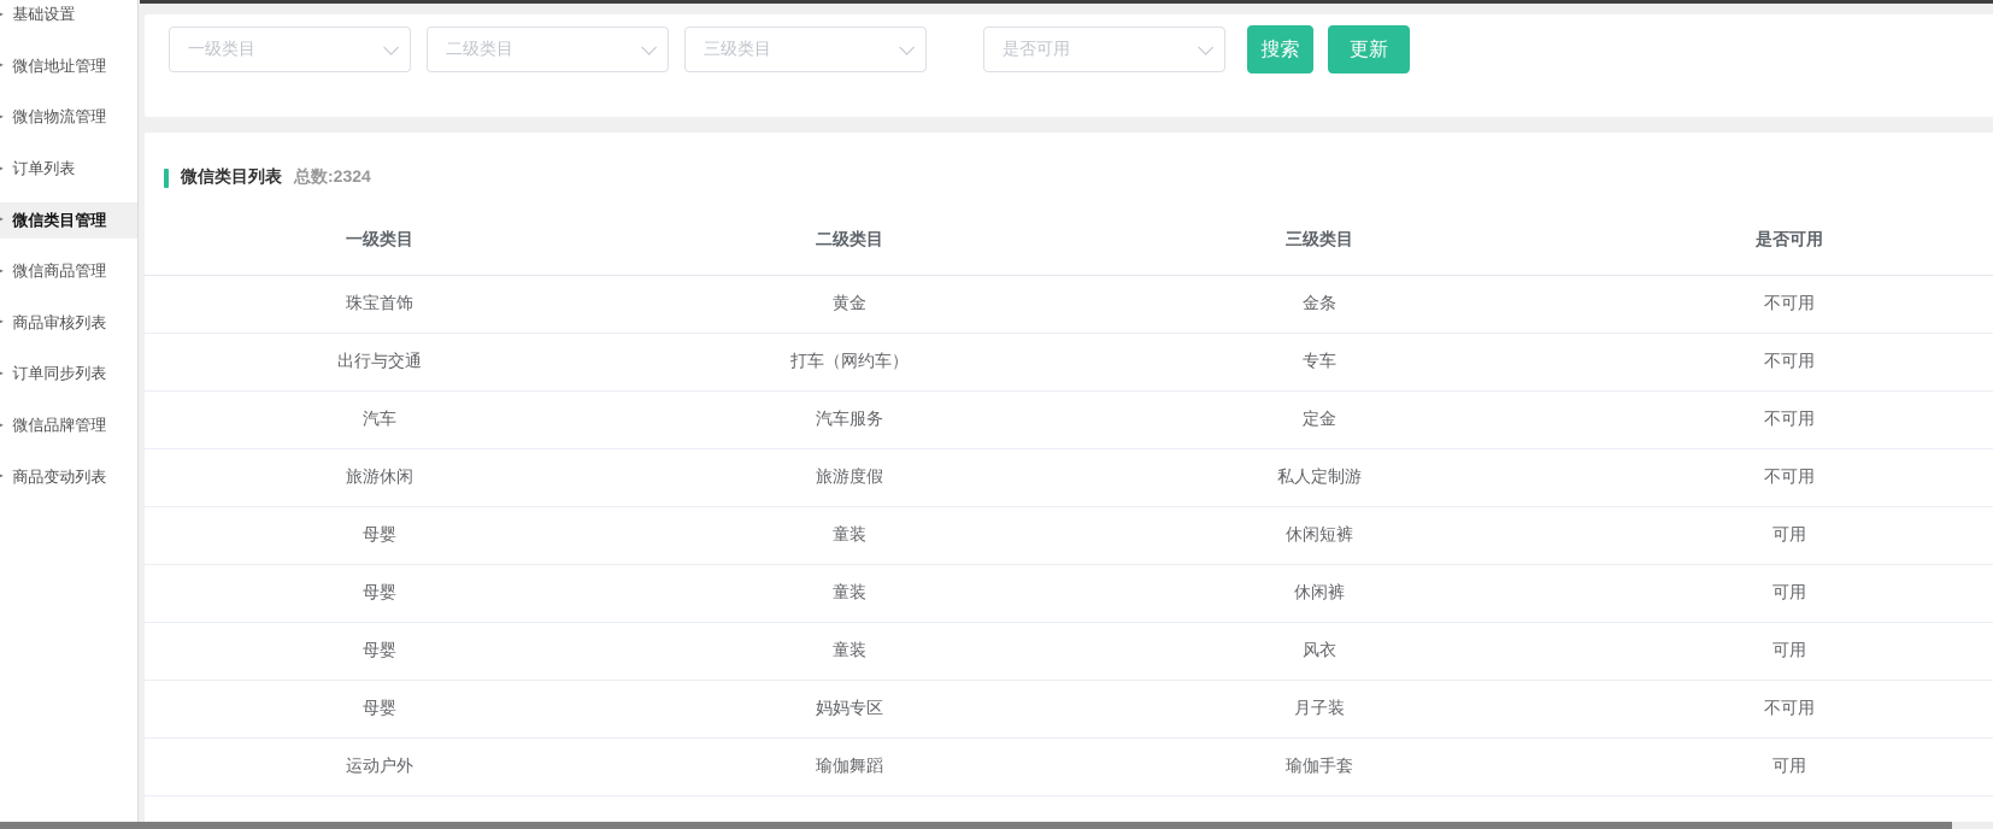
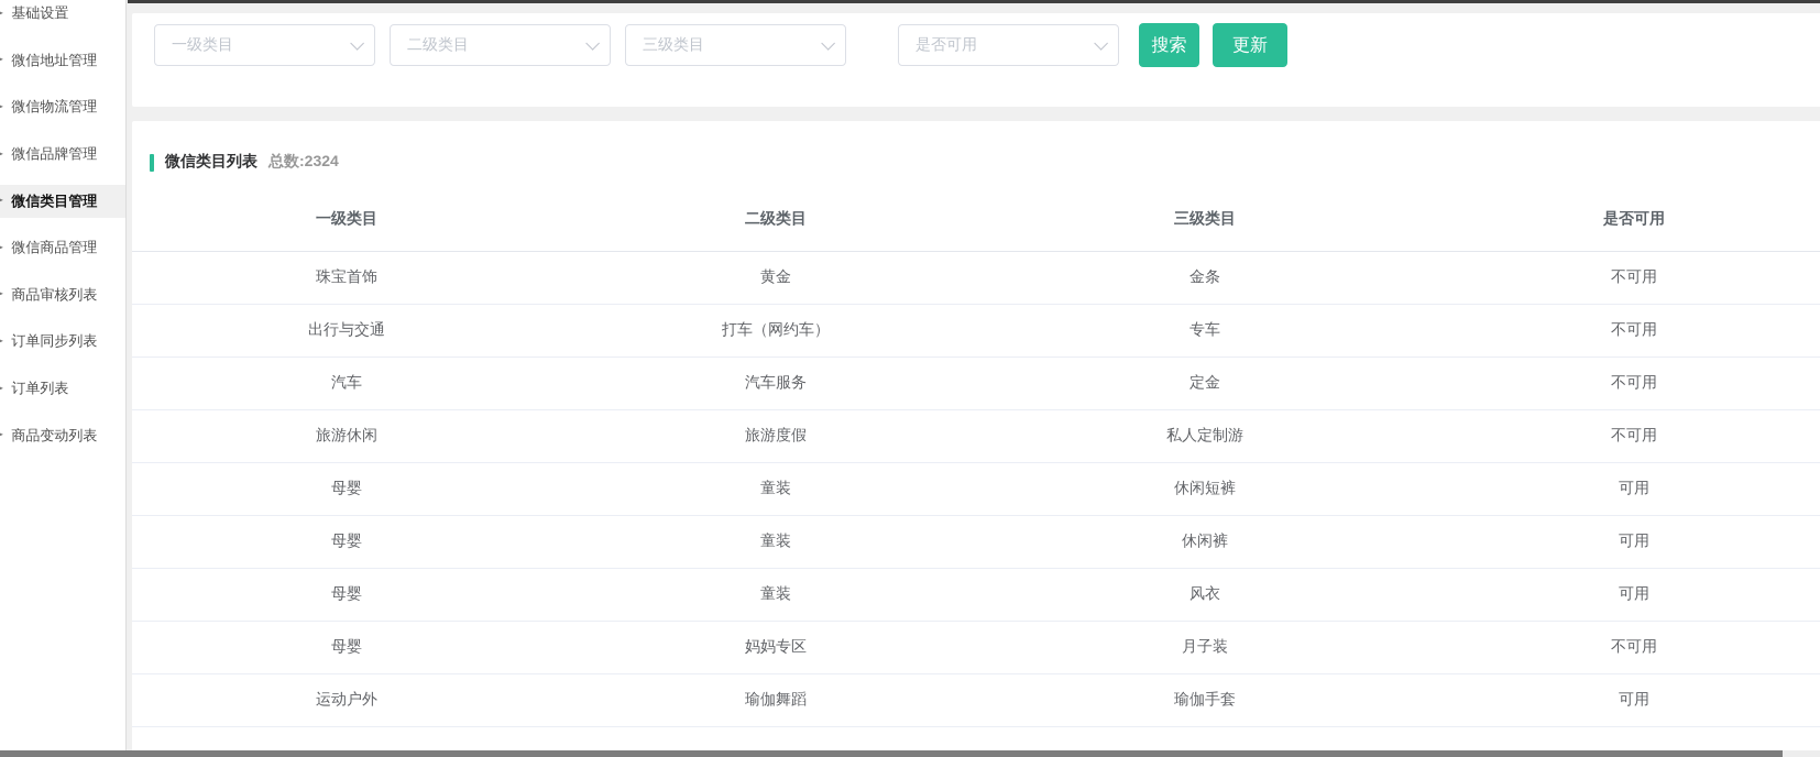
  基础设置
  微信地址管理
  微信物流管理
- 订单列表
+ 微信品牌管理
  微信类目管理
  微信商品管理
  商品审核列表
  订单同步列表
- 微信品牌管理
+ 订单列表
  商品变动列表
  一级类目
  二级类目
  三级类目
  是否可用
  搜索
  更新
  微信类目列表
  总数:2324
  一级类目
  二级类目
  三级类目
  是否可用
  珠宝首饰
  黄金
  金条
  不可用
  出行与交通
  打车（网约车）
  专车
  不可用
  汽车
  汽车服务
  定金
  不可用
  旅游休闲
  旅游度假
  私人定制游
  不可用
  母婴
  童装
  休闲短裤
  可用
  母婴
  童装
  休闲裤
  可用
  母婴
  童装
  风衣
  可用
  母婴
  妈妈专区
  月子装
  不可用
  运动户外
  瑜伽舞蹈
  瑜伽手套
  可用
